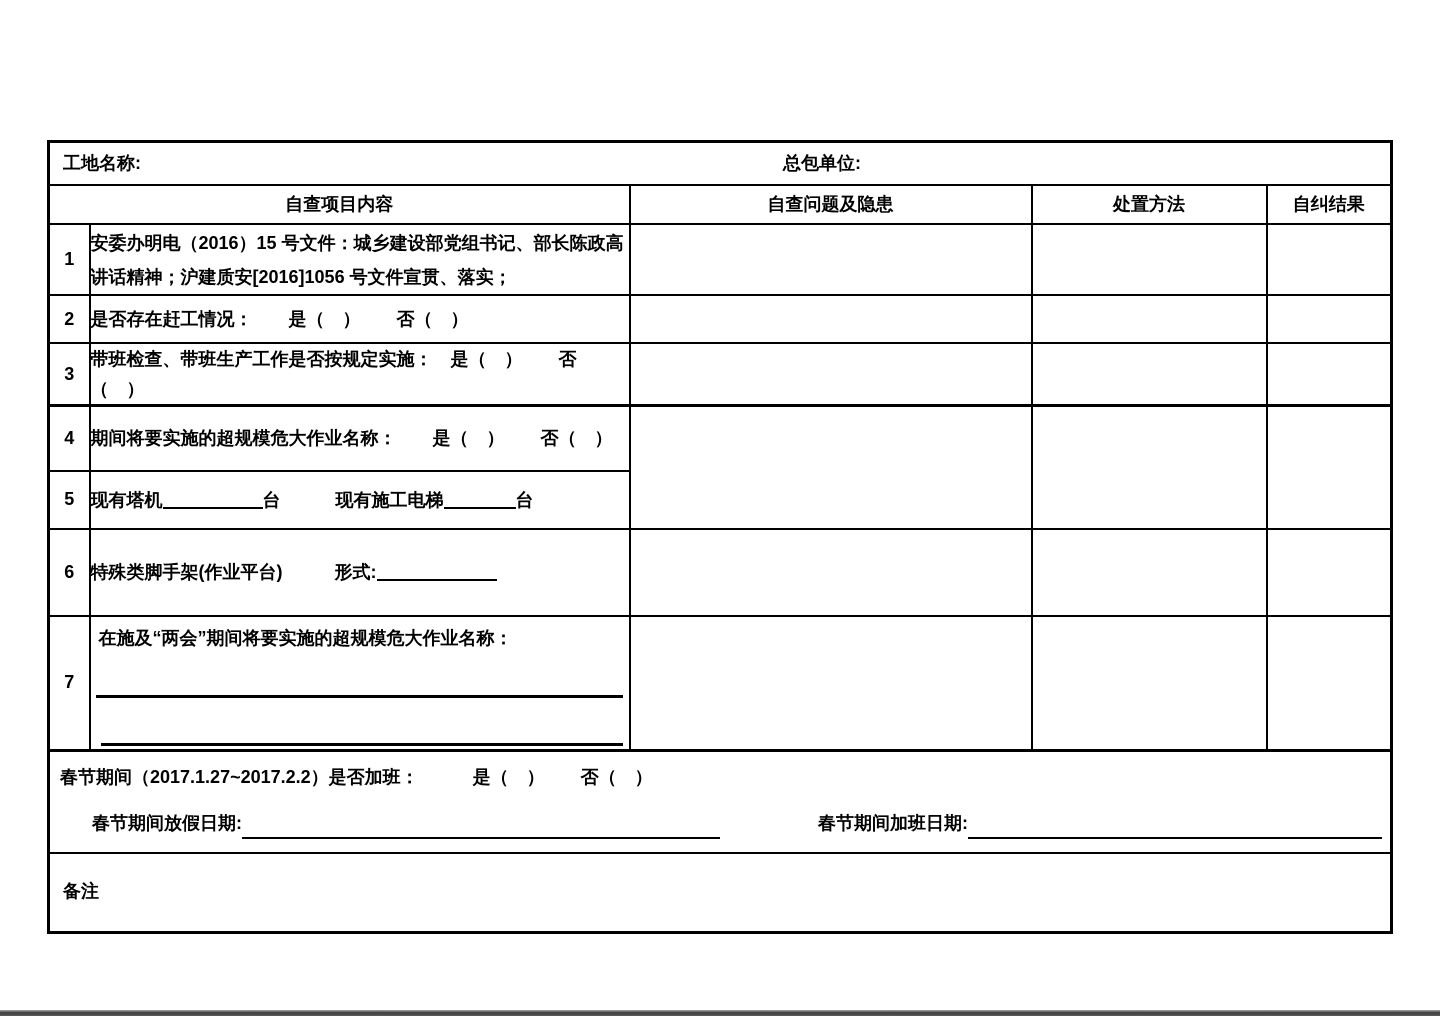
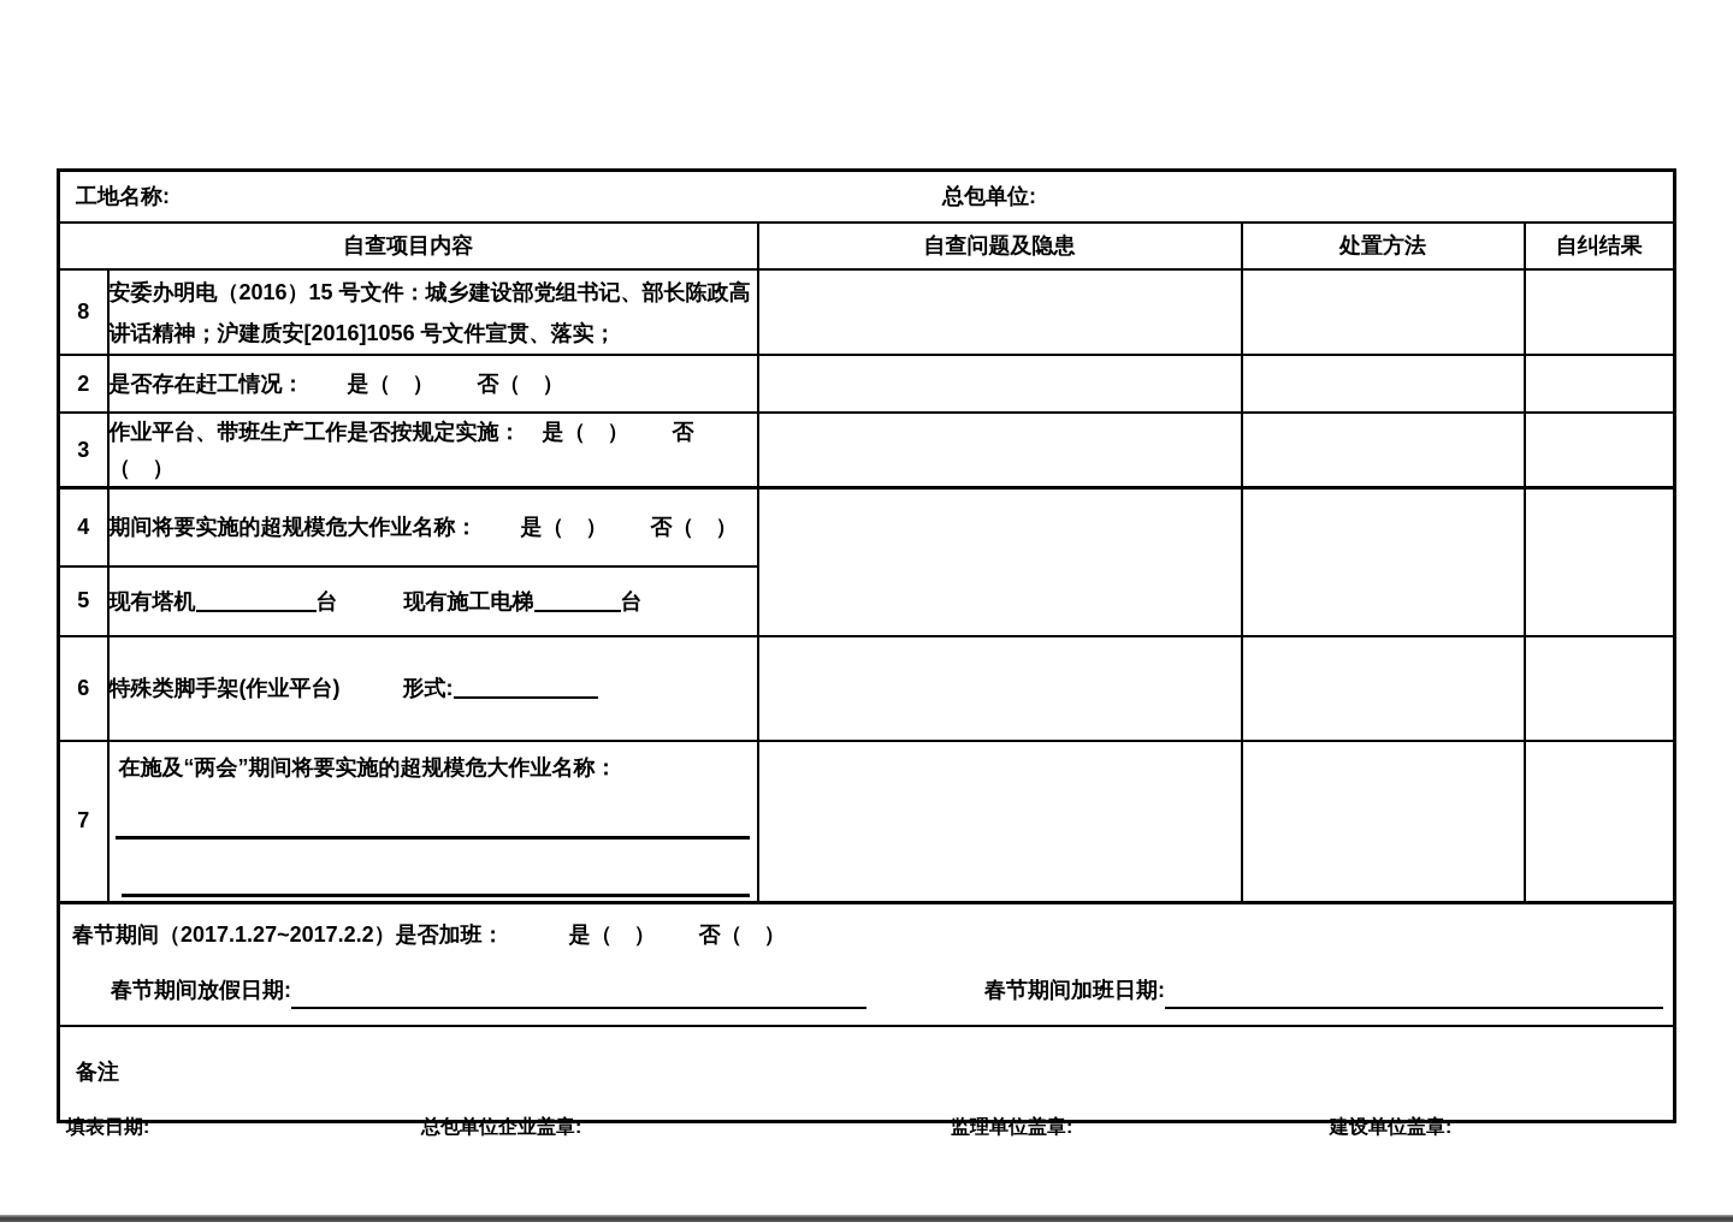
  工地名称: 总包单位:
  自查项目内容	自查问题及隐患	处置方法	自纠结果
- 1	安委办明电（2016）15 号文件：城乡建设部党组书记、部长陈政高讲话精神；沪建质安[2016]1056 号文件宣贯、落实；
+ 8	安委办明电（2016）15 号文件：城乡建设部党组书记、部长陈政高讲话精神；沪建质安[2016]1056 号文件宣贯、落实；
  2	是否存在赶工情况： 是（ ） 否（ ）
- 3	带班检查、带班生产工作是否按规定实施： 是（ ） 否（ ）
+ 3	作业平台、带班生产工作是否按规定实施： 是（ ） 否（ ）
  4	期间将要实施的超规模危大作业名称： 是（ ） 否（ ）
  5	现有塔机 台 现有施工电梯 台
  6	特殊类脚手架(作业平台) 形式:
  7	在施及“两会”期间将要实施的超规模危大作业名称：
  春节期间（2017.1.27~2017.2.2）是否加班： 是（ ） 否（ ） 春节期间放假日期: 春节期间加班日期:
  备注
+ 填表日期:
+ 总包单位企业盖章:
+ 监理单位盖章:
+ 建设单位盖章:
